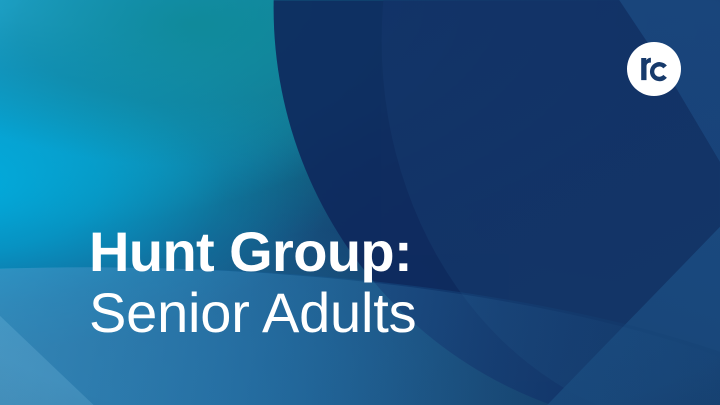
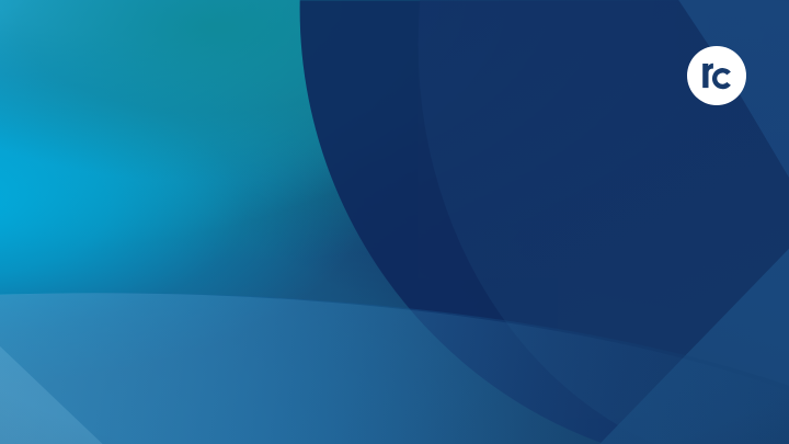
- Hunt Group:
- Senior Adults
